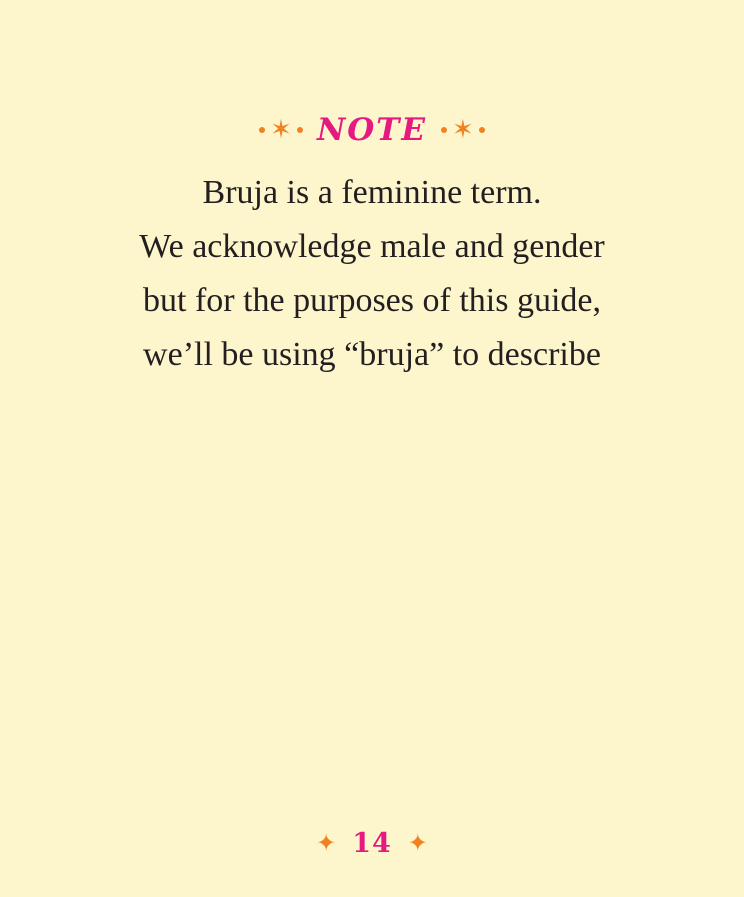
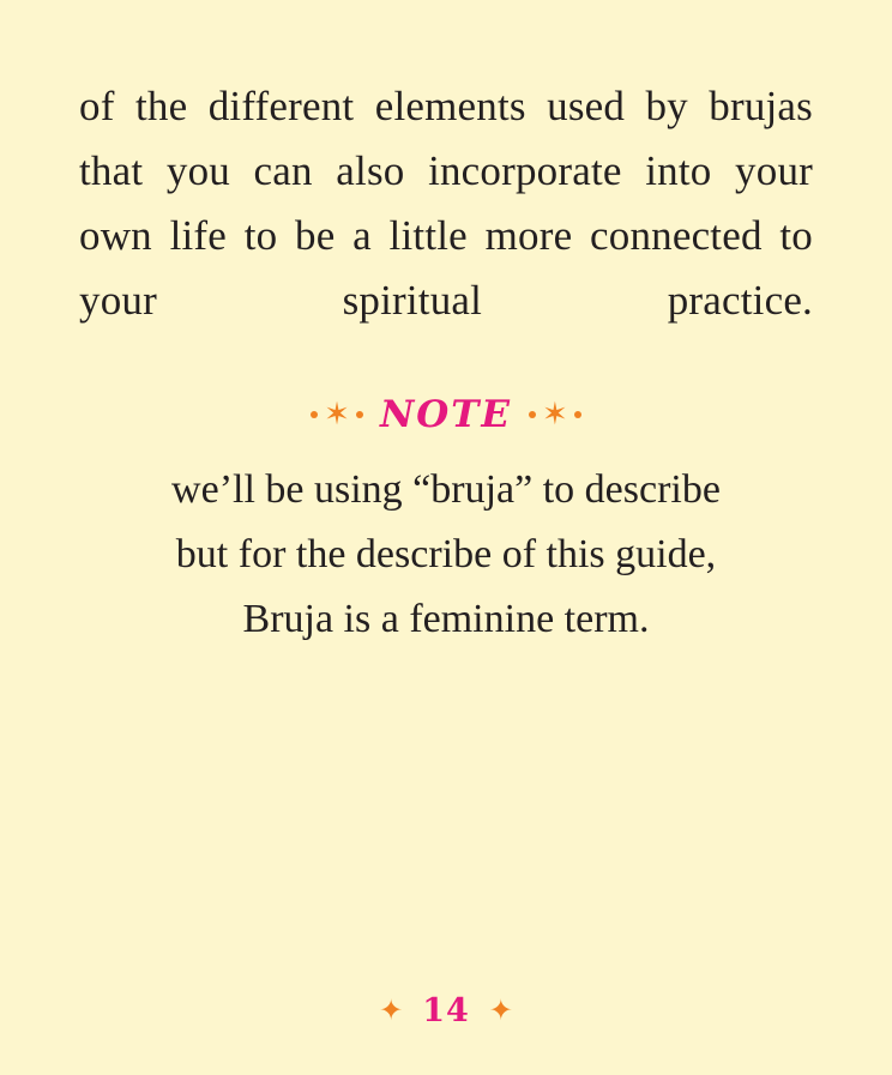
+ of the different elements used by brujas that you can also incorporate into your own life to be a little more connected to your spiritual practice.
  ✶
  NOTE
  ✶
- Bruja is a feminine term.
+ we’ll be using “bruja” to describe
- We acknowledge male and gender
- but for the purposes of this guide,
+ but for the describe of this guide,
- we’ll be using “bruja” to describe
+ Bruja is a feminine term.
  ✦
  14
  ✦
